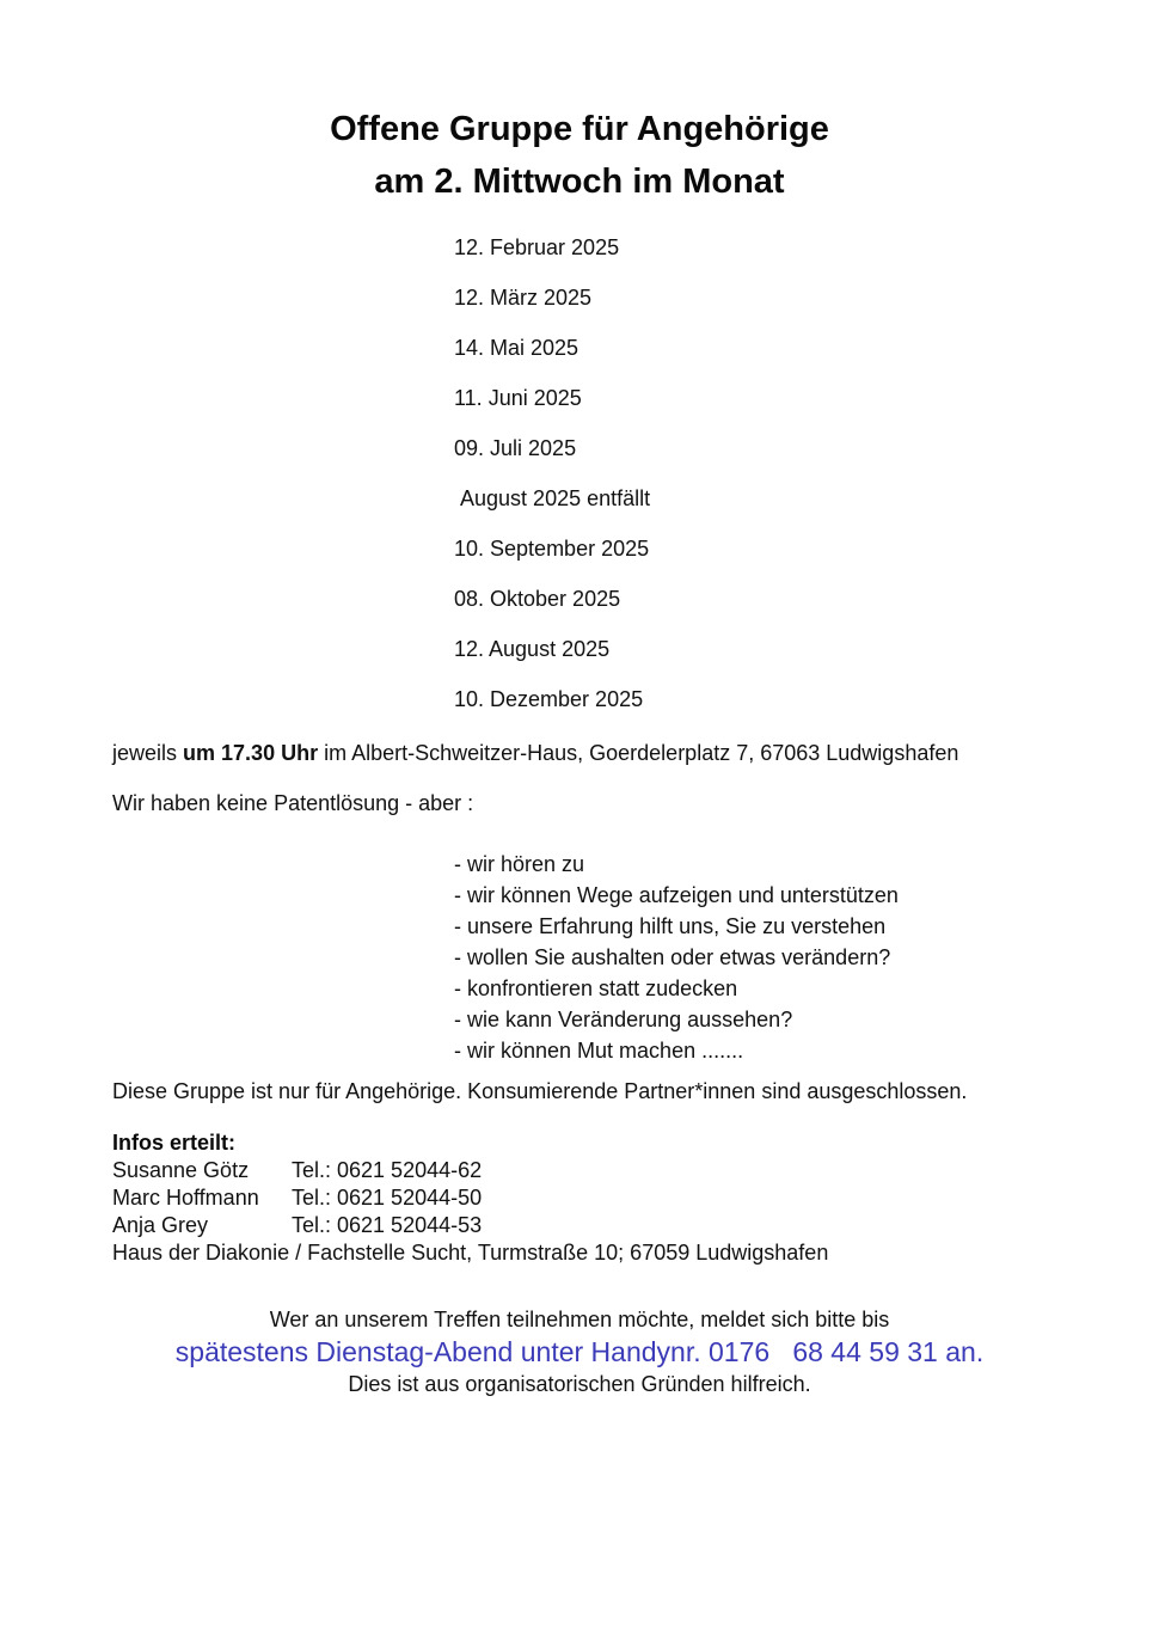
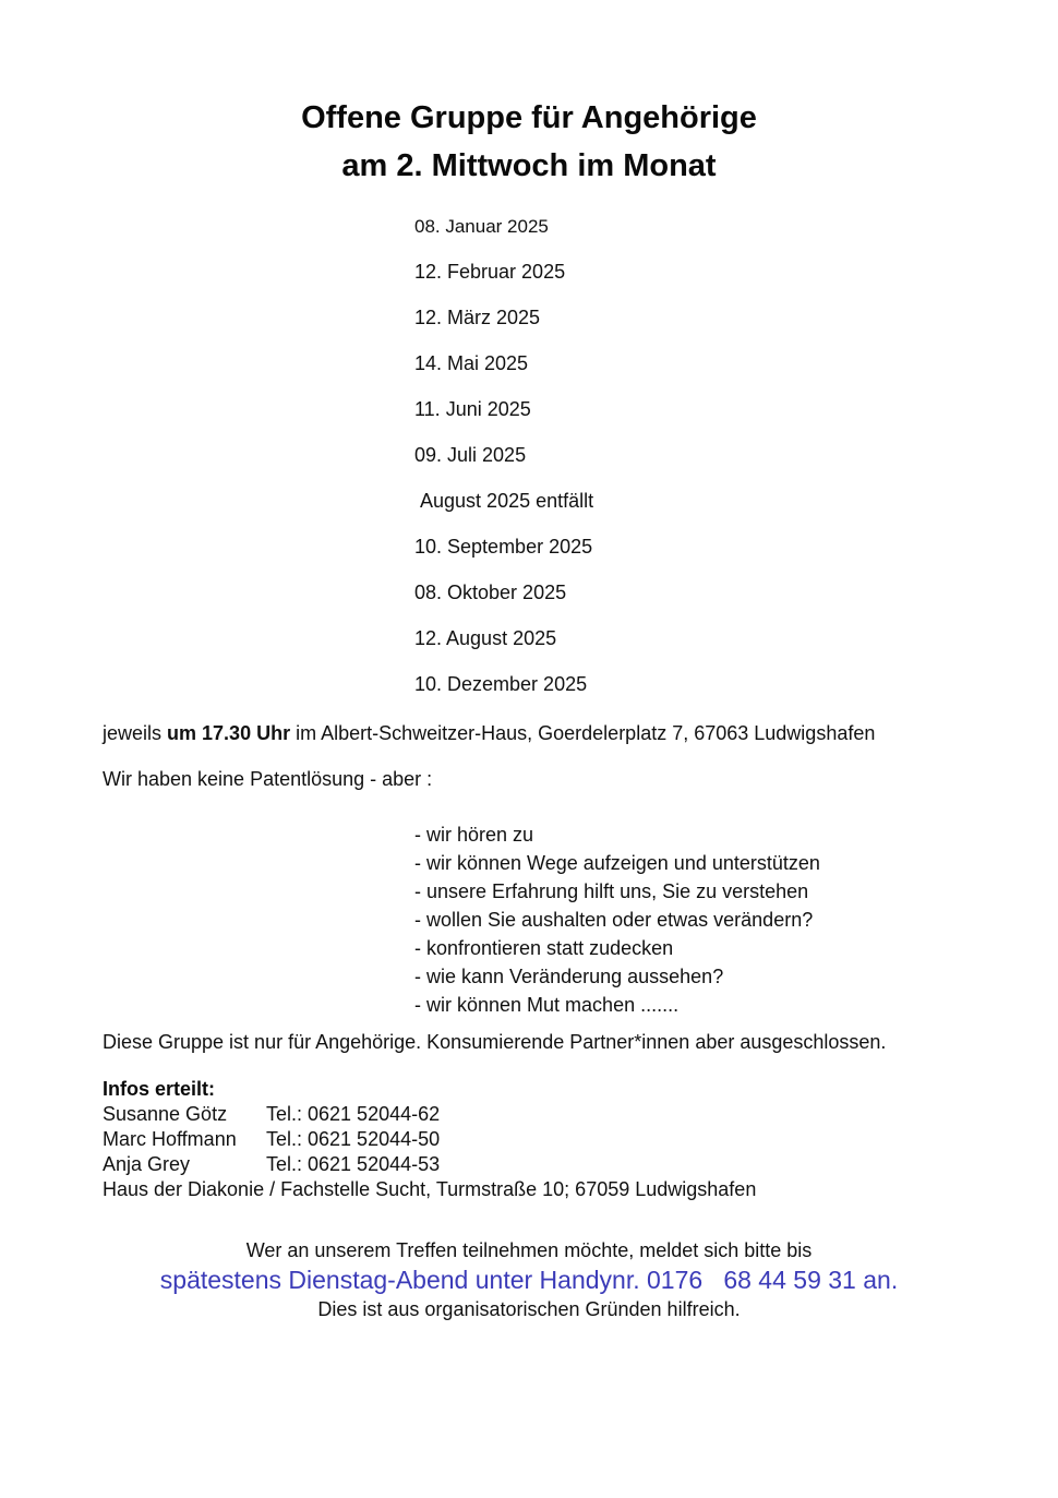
  Offene Gruppe für Angehörige
  am 2. Mittwoch im Monat
+ 08. Januar 2025
  12. Februar 2025
  12. März 2025
  14. Mai 2025
  11. Juni 2025
  09. Juli 2025
  August 2025 entfällt
  10. September 2025
  08. Oktober 2025
  12. August 2025
  10. Dezember 2025
  jeweils um 17.30 Uhr im Albert-Schweitzer-Haus, Goerdelerplatz 7, 67063 Ludwigshafen
  Wir haben keine Patentlösung - aber :
  - wir hören zu
  - wir können Wege aufzeigen und unterstützen
  - unsere Erfahrung hilft uns, Sie zu verstehen
  - wollen Sie aushalten oder etwas verändern?
  - konfrontieren statt zudecken
  - wie kann Veränderung aussehen?
  - wir können Mut machen .......
- Diese Gruppe ist nur für Angehörige. Konsumierende Partner*innen sind ausgeschlossen.
+ Diese Gruppe ist nur für Angehörige. Konsumierende Partner*innen aber ausgeschlossen.
  Infos erteilt:
  Susanne Götz
  Tel.: 0621 52044-62
  Marc Hoffmann
  Tel.: 0621 52044-50
  Anja Grey
  Tel.: 0621 52044-53
  Haus der Diakonie / Fachstelle Sucht, Turmstraße 10; 67059 Ludwigshafen
  Wer an unserem Treffen teilnehmen möchte, meldet sich bitte bis
  spätestens Dienstag-Abend unter Handynr. 0176 68 44 59 31 an.
  Dies ist aus organisatorischen Gründen hilfreich.
